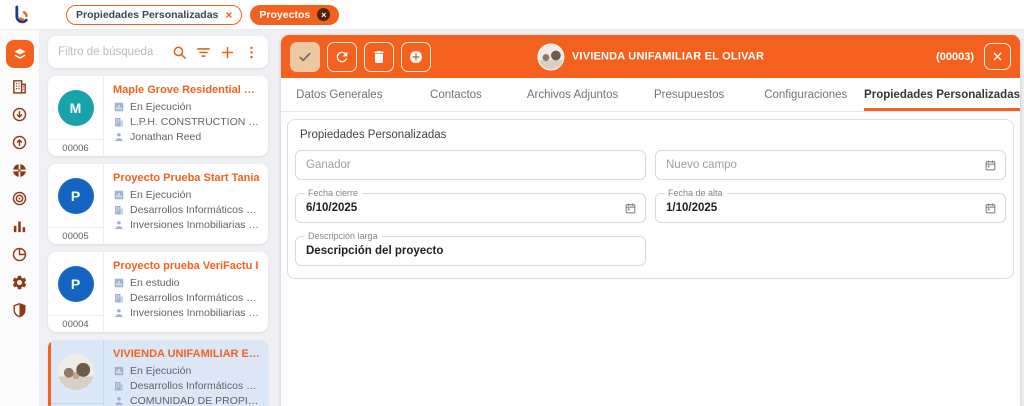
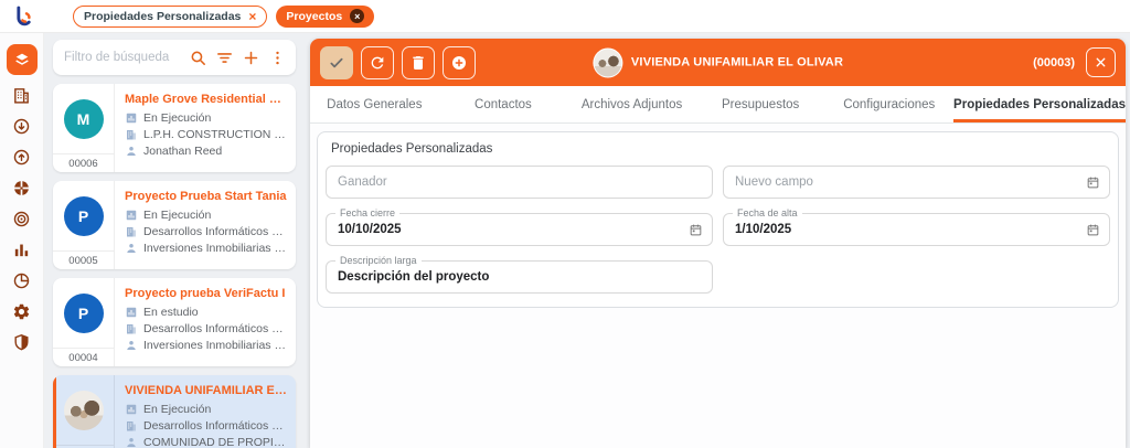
  Propiedades Personalizadas
  ×
  Proyectos
  ×
  Filtro de búsqueda
  M
  00006
  Maple Grove Residential Pro
  En Ejecución
  L.P.H. CONSTRUCTION LI
  Jonathan Reed
  P
  00005
  Proyecto Prueba Start Tania
  En Ejecución
  Desarrollos Informáticos SH
  Inversiones Inmobiliarias S.
  P
  00004
  Proyecto prueba VeriFactu I
  En estudio
  Desarrollos Informáticos SH
  Inversiones Inmobiliarias S.
  VIVIENDA UNIFAMILIAR EL
  En Ejecución
  Desarrollos Informáticos SH
  VIVIENDA UNIFAMILIAR EL OLIVAR
  (00003)
  Datos Generales
  Contactos
  Archivos Adjuntos
  Presupuestos
  Configuraciones
  Propiedades Personalizadas
  Propiedades Personalizadas
  Ganador
  Nuevo campo
  Fecha cierre
- 6/10/2025
+ 10/10/2025
  Fecha de alta
  1/10/2025
  Descripción larga
  Descripción del proyecto
